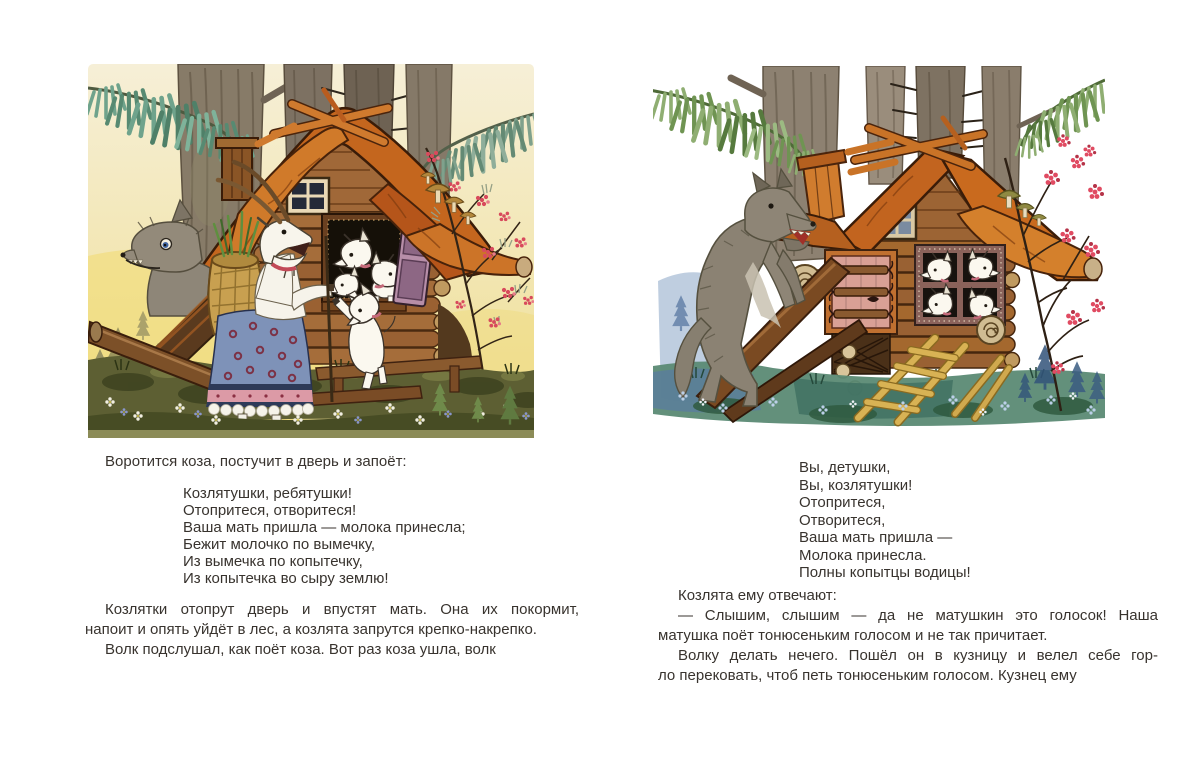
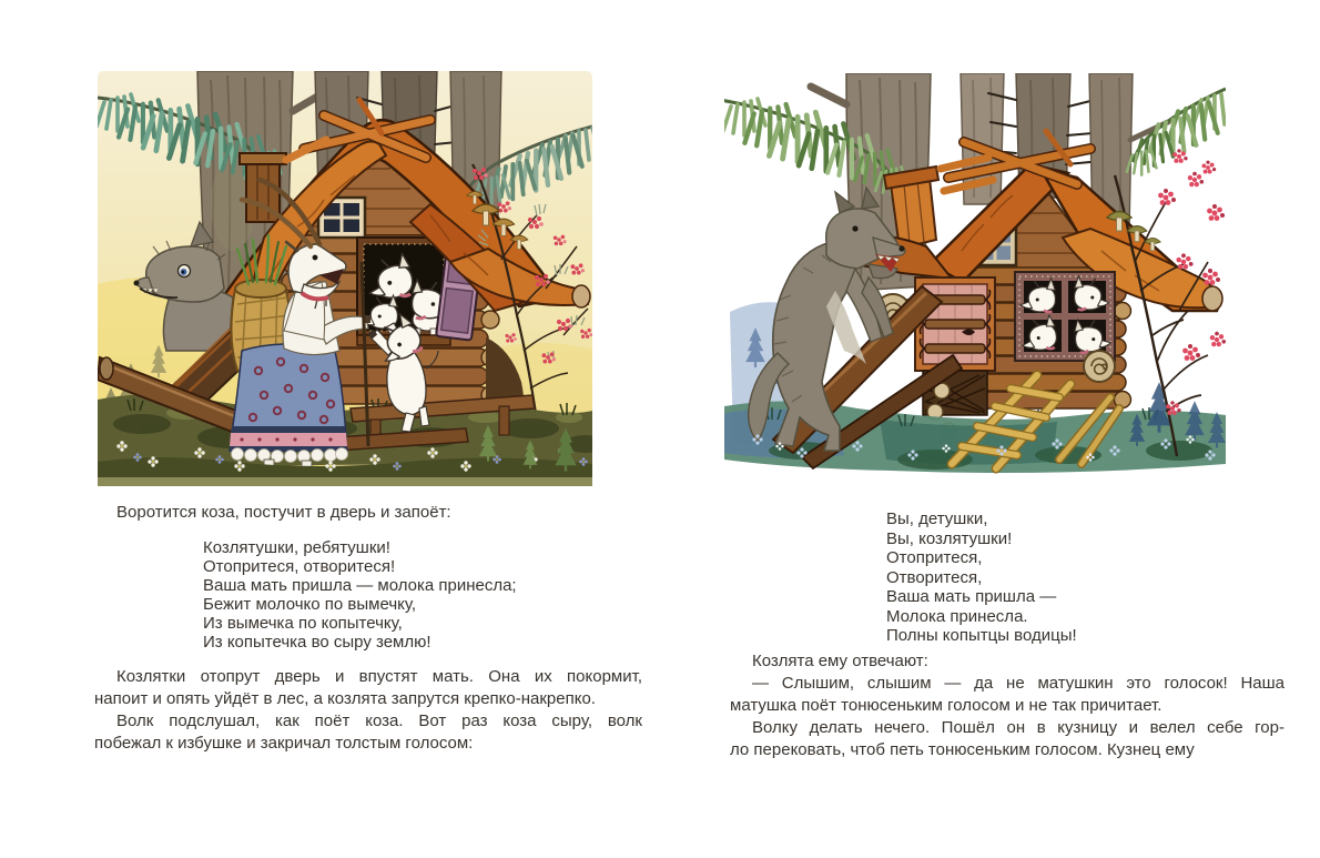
  Воротится коза, постучит в дверь и запоёт:
  Козлятушки, ребятушки!
  Отопритеся, отворитеся!
  Ваша мать пришла — молока принесла;
  Бежит молочко по вымечку,
  Из вымечка по копытечку,
  Из копытечка во сыру землю!
  Козлятки отопрут дверь и впустят мать. Она их покормит,
  напоит и опять уйдёт в лес, а козлята запрутся крепко-накрепко.
- Волк подслушал, как поёт коза. Вот раз коза ушла, волк
+ Волк подслушал, как поёт коза. Вот раз коза сыру, волк
+ побежал к избушке и закричал толстым голосом:
  Вы, детушки,
  Вы, козлятушки!
  Отопритеся,
  Отворитеся,
  Ваша мать пришла —
  Молока принесла.
  Полны копытцы водицы!
  Козлята ему отвечают:
  — Слышим, слышим — да не матушкин это голосок! Наша
  матушка поёт тонюсеньким голосом и не так причитает.
  Волку делать нечего. Пошёл он в кузницу и велел себе гор-
  ло перековать, чтоб петь тонюсеньким голосом. Кузнец ему
